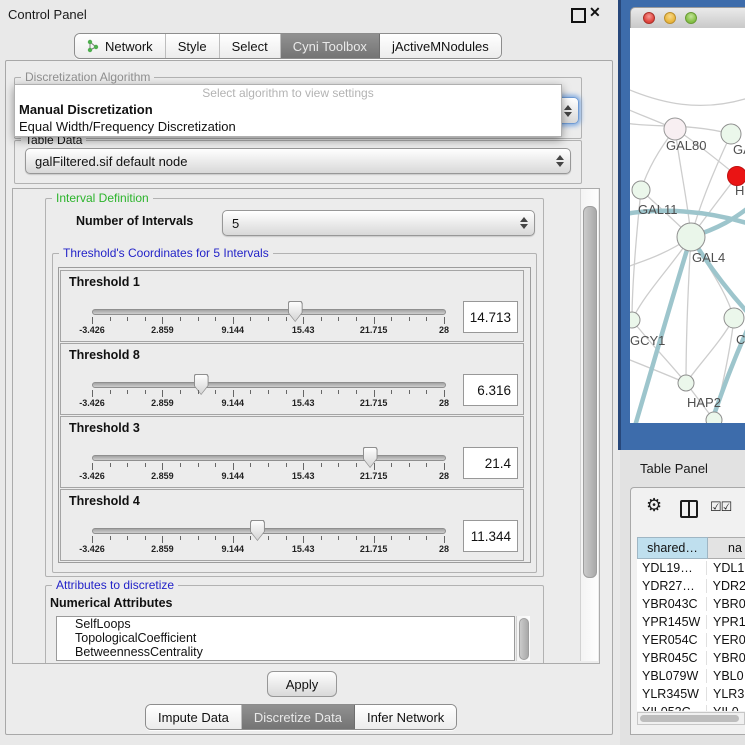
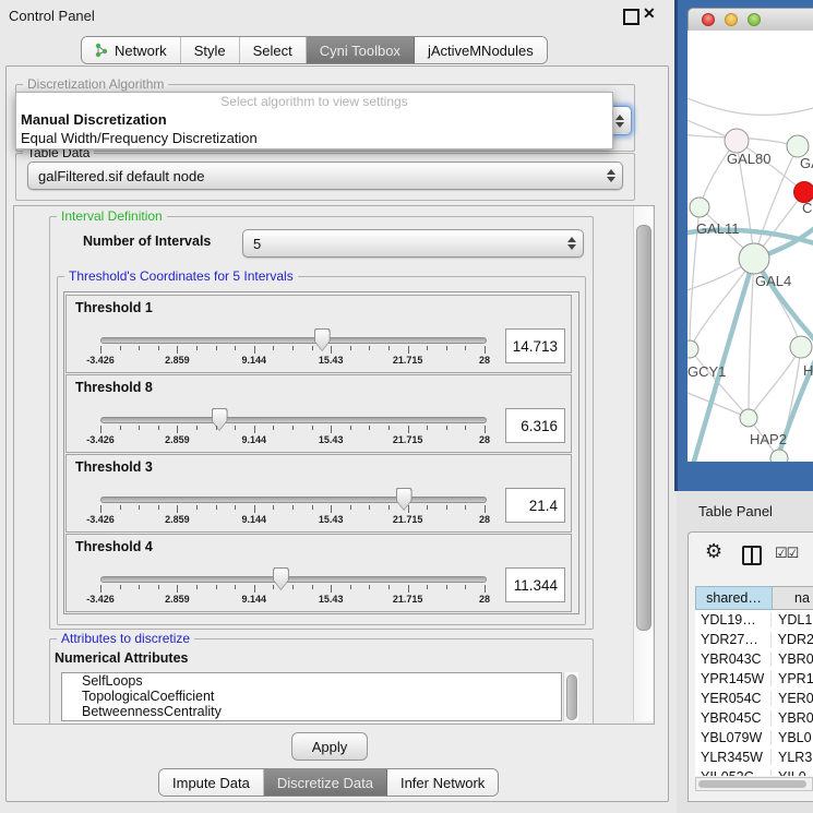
  Control Panel
  ✕
  Network
  Style
  Select
  Cyni Toolbox
  jActiveMNodules
  Discretization Algorithm
  Select algorithm to view settings
  Manual Discretization
  Equal Width/Frequency Discretization
  Table Data
  galFiltered.sif default node
  Interval Definition
  Number of Intervals
  5
  Threshold's Coordinates for 5 Intervals
  Threshold 1
  14.713
  -3.426
  2.859
  9.144
  15.43
  21.715
  28
  Threshold 8
  6.316
  -3.426
  2.859
  9.144
  15.43
  21.715
  28
  Threshold 3
  21.4
  -3.426
  2.859
  9.144
  15.43
  21.715
  28
  Threshold 4
  11.344
  -3.426
  2.859
  9.144
  15.43
  21.715
  28
  Attributes to discretize
  Numerical Attributes
  SelfLoops
  TopologicalCoefficient
  BetweennessCentrality
  Apply
  Impute Data
  Discretize Data
  Infer Network
  GAL80
- H
+ C
  GAL11
  GAL4
  GCY1
- C
+ H
  HAP2
  Table Panel
  ⚙
  ☑☑
  shared…
  na
  YDL19…
  YDL1
  YDR27…
  YDR2
  YBR043C
  YBR0
  YPR145W
  YPR1
  YER054C
  YER0
  YBR045C
  YBR0
  YBL079W
  YBL0
  YLR345W
  YLR3
